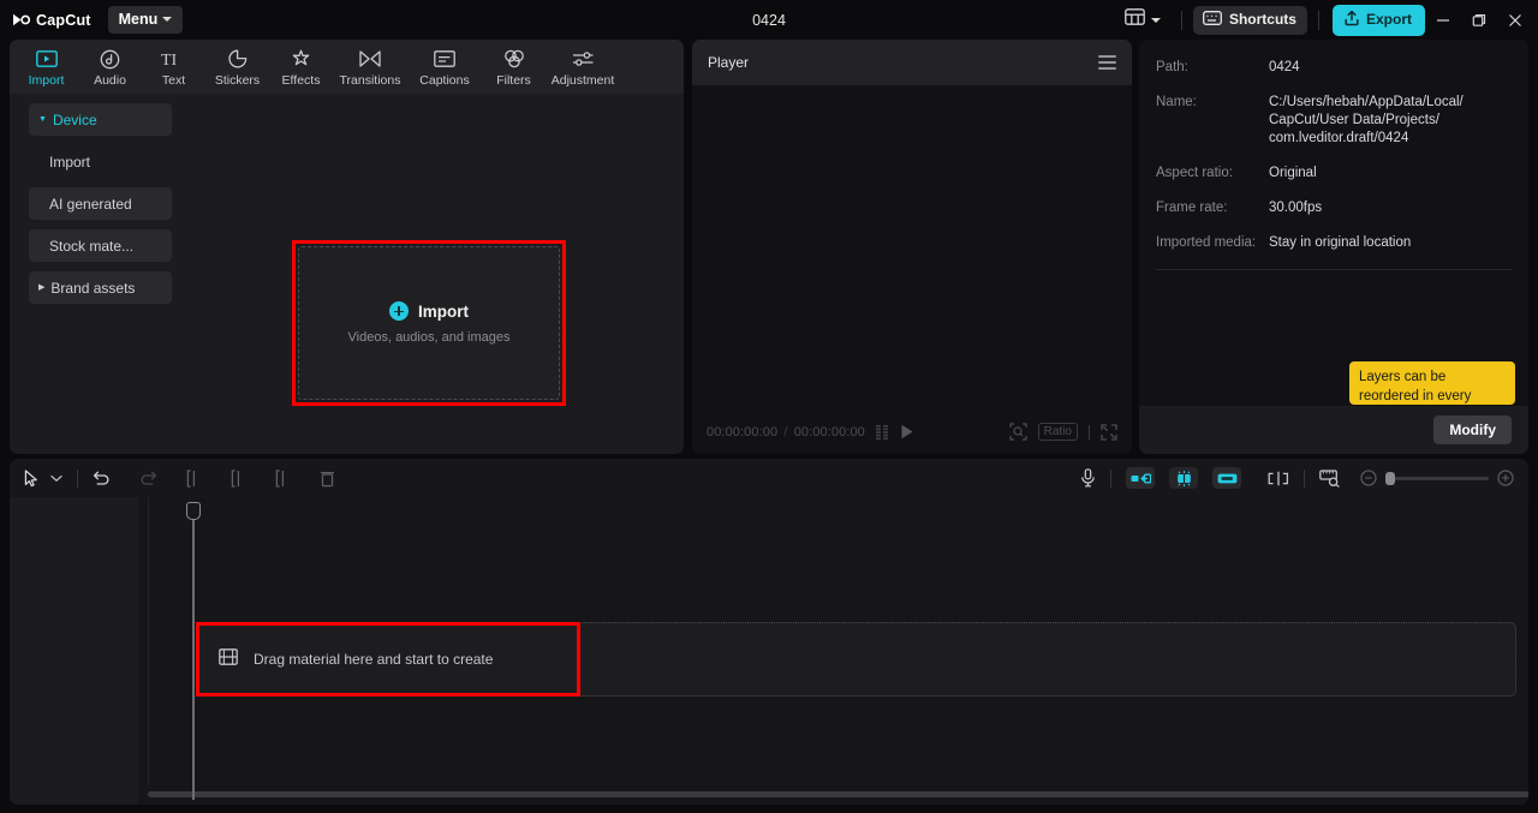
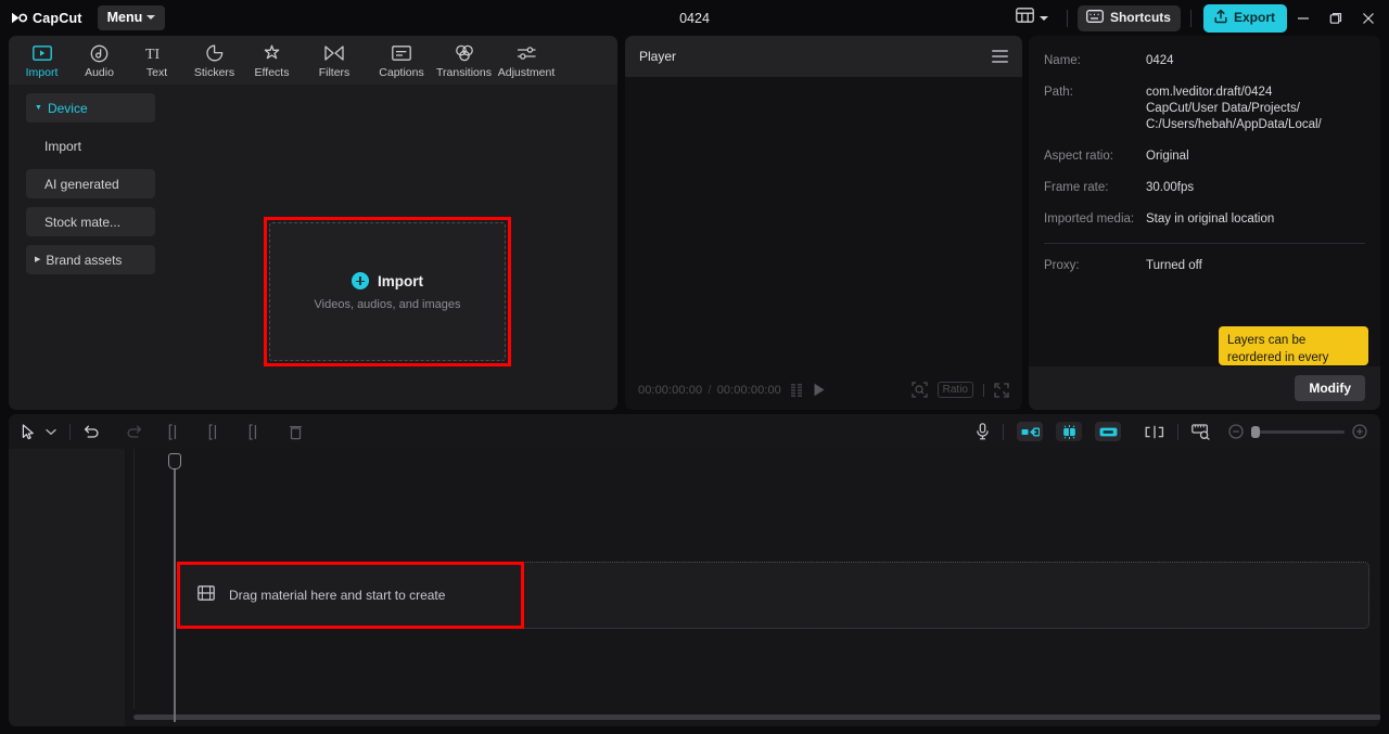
  CapCut
  Menu
  0424
  Shortcuts
  Export
  Import
  Audio
  TI
  Text
  Stickers
  Effects
- Transitions
+ Filters
  Captions
- Filters
+ Transitions
  Adjustment
  Device
  Import
  AI generated
  Stock mate...
  Brand assets
  Import
  Videos, audios, and images
  Player
  00:00:00:00 / 00:00:00:00
  Ratio
- Path:
+ Name:
  0424
- Name:
+ Path:
- C:/Users/hebah/AppData/Local/
+ com.lveditor.draft/0424
  CapCut/User Data/Projects/
- com.lveditor.draft/0424
+ C:/Users/hebah/AppData/Local/
  Aspect ratio:
  Original
  Frame rate:
  30.00fps
  Imported media:
  Stay in original location
+ Proxy:
+ Turned off
  Modify
  Layers can be reordered in every
  Drag material here and start to create
